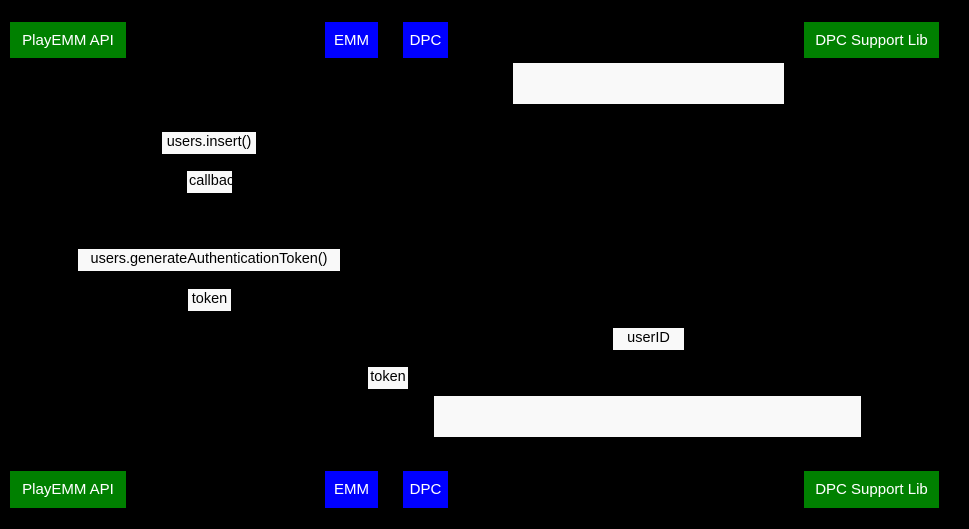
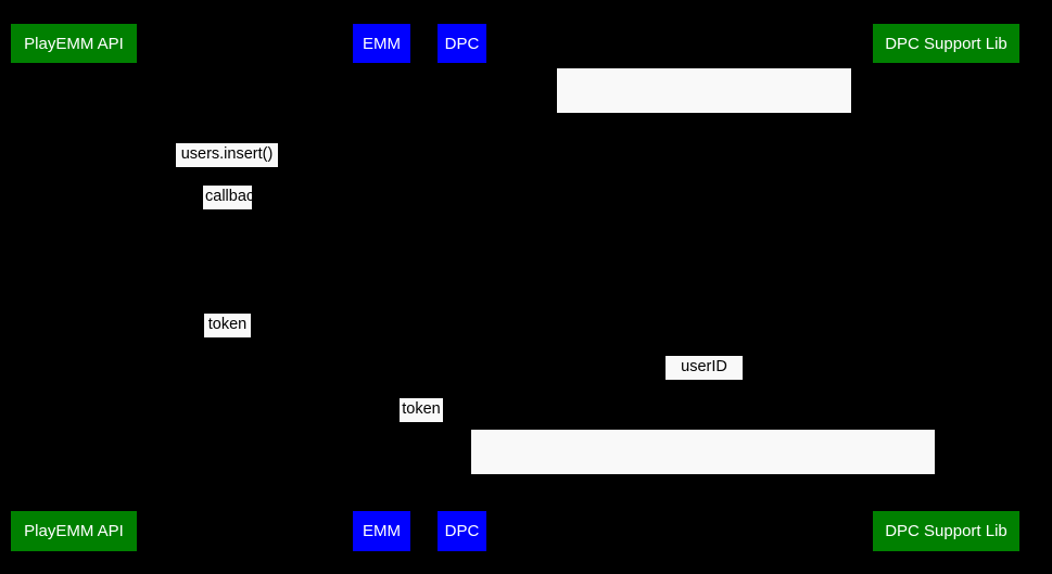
  PlayEMM API
  EMM
  DPC
  DPC Support Lib
  users.insert()
  callback()
- users.generateAuthenticationToken()
  token
  userID
  token
  PlayEMM API
  EMM
  DPC
  DPC Support Lib
